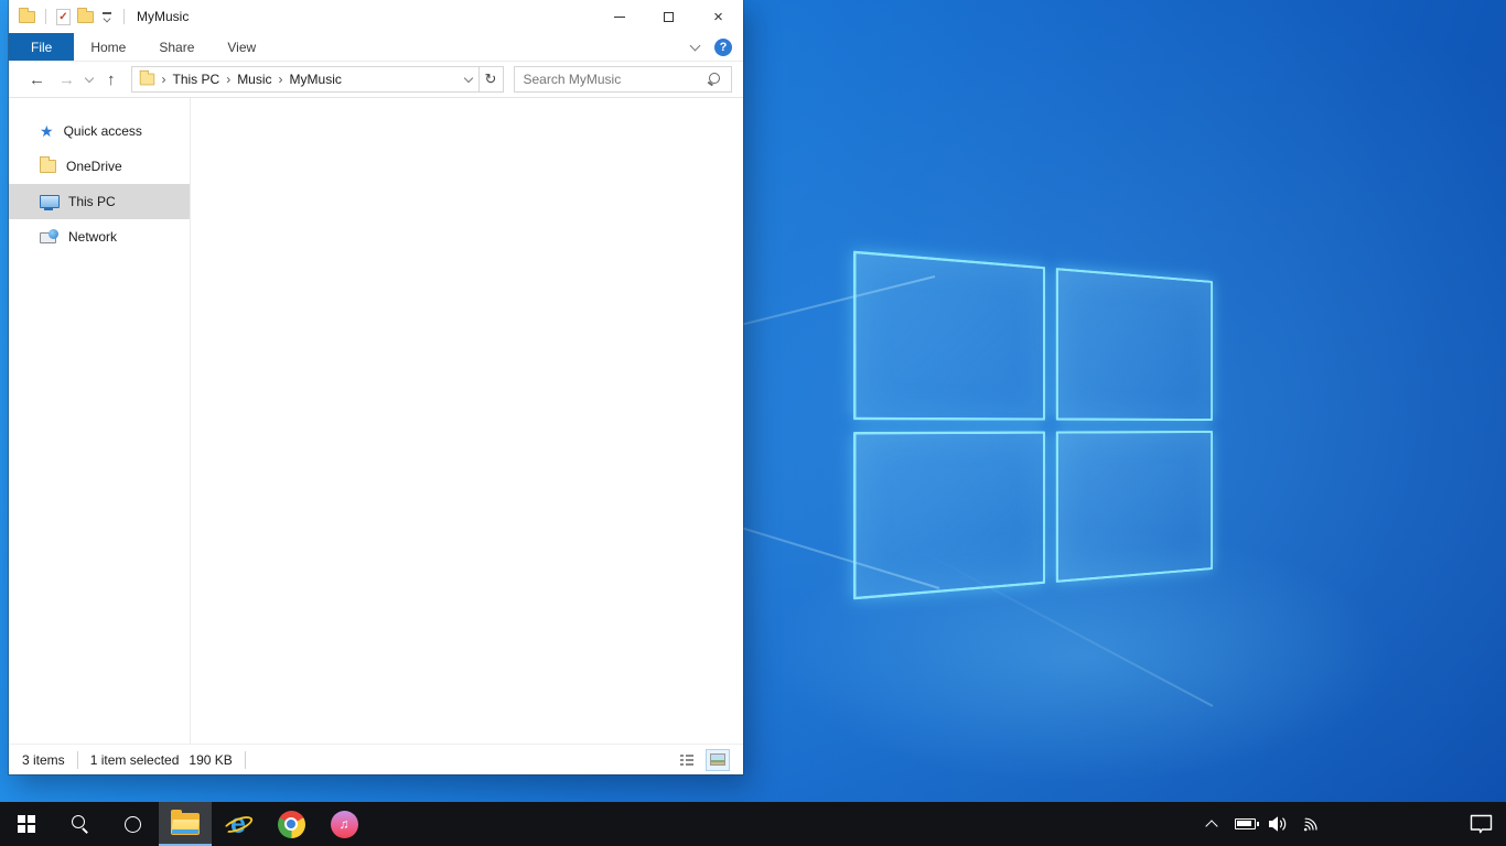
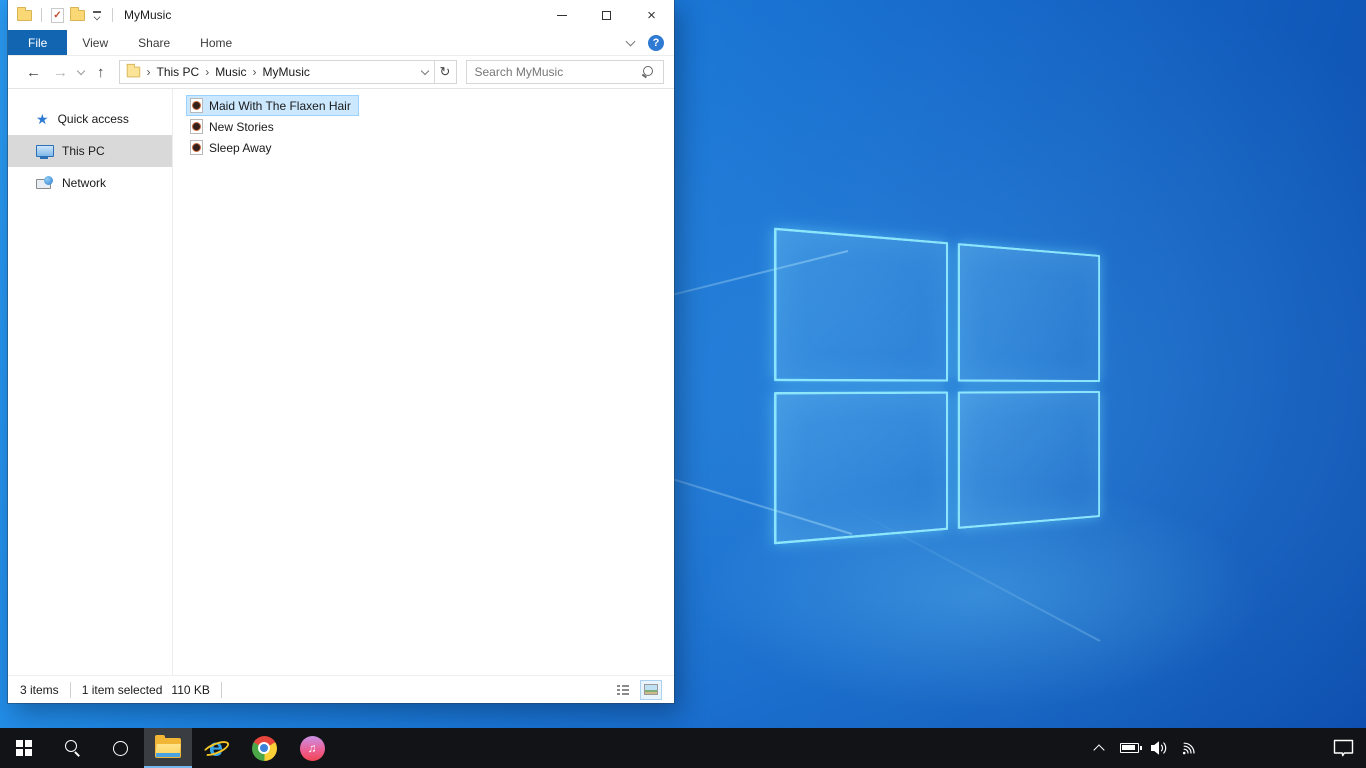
  ✓
  MyMusic
  ×
  File
- Home
+ View
  Share
- View
+ Home
  ?
  ←
  →
  ↑
  ›
  This PC
  ›
  Music
  ›
  MyMusic
  ↻
  Search MyMusic
  ★
  Quick access
- OneDrive
  This PC
  Network
+ Maid With The Flaxen Hair
+ New Stories
+ Sleep Away
  3 items
  1 item selected
- 190 KB
+ 110 KB
  e
  ♫
